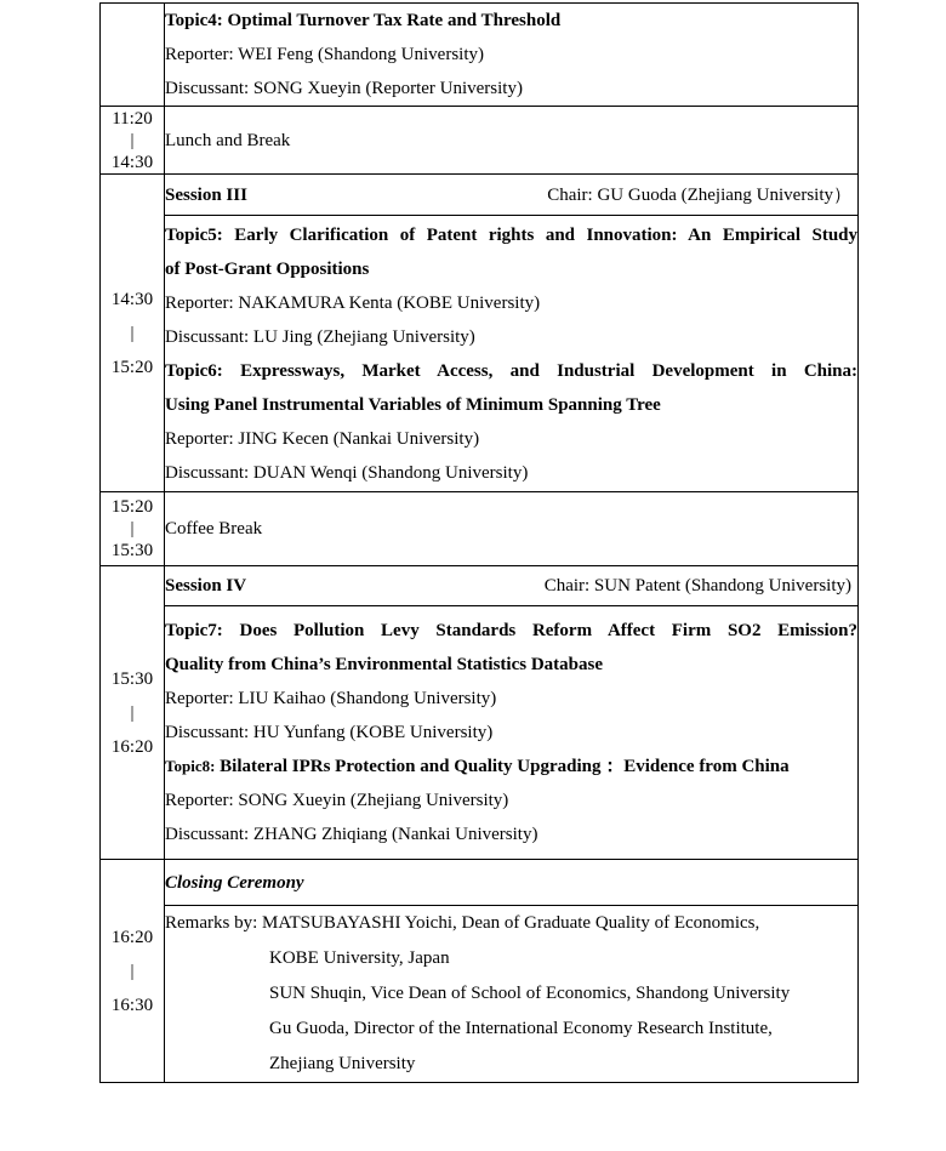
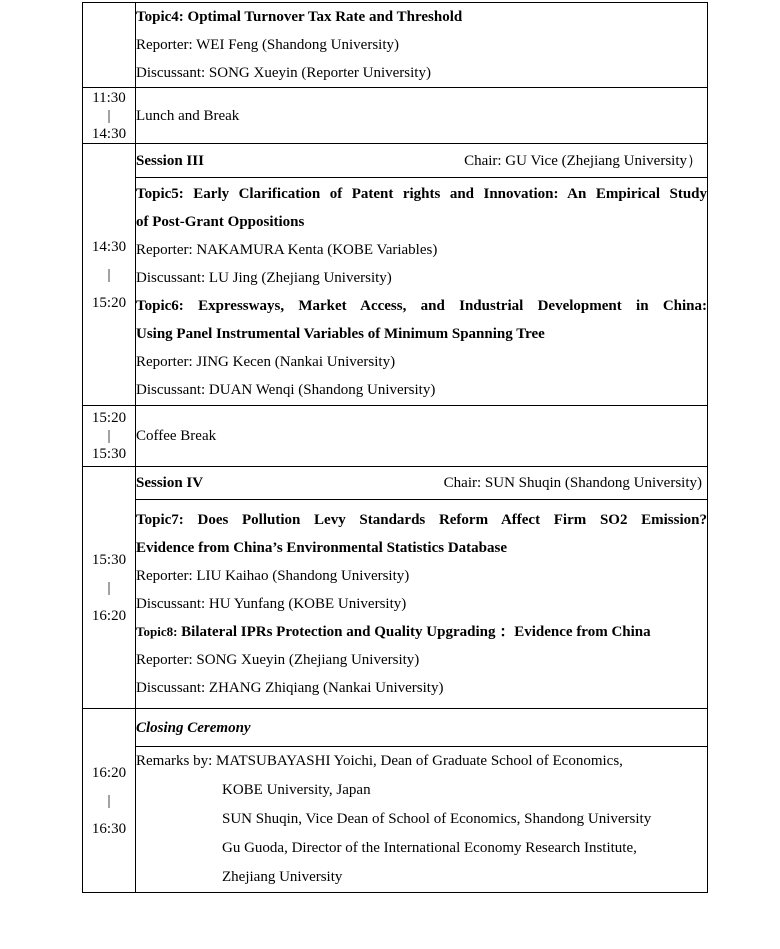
  	Topic4: Optimal Turnover Tax Rate and Threshold Reporter: WEI Feng (Shandong University) Discussant: SONG Xueyin (Reporter University)
- 11:20 | 14:30	Lunch and Break
+ 11:30 | 14:30	Lunch and Break
- 14:30 | 15:20	Session III Chair: GU Guoda (Zhejiang University）
+ 14:30 | 15:20	Session III Chair: GU Vice (Zhejiang University）
- Topic5: Early Clarification of Patent rights and Innovation: An Empirical Study of Post-Grant Oppositions Reporter: NAKAMURA Kenta (KOBE University) Discussant: LU Jing (Zhejiang University) Topic6: Expressways, Market Access, and Industrial Development in China: Using Panel Instrumental Variables of Minimum Spanning Tree Reporter: JING Kecen (Nankai University) Discussant: DUAN Wenqi (Shandong University)
+ Topic5: Early Clarification of Patent rights and Innovation: An Empirical Study of Post-Grant Oppositions Reporter: NAKAMURA Kenta (KOBE Variables) Discussant: LU Jing (Zhejiang University) Topic6: Expressways, Market Access, and Industrial Development in China: Using Panel Instrumental Variables of Minimum Spanning Tree Reporter: JING Kecen (Nankai University) Discussant: DUAN Wenqi (Shandong University)
  15:20 | 15:30	Coffee Break
- 15:30 | 16:20	Session IV Chair: SUN Patent (Shandong University)
+ 15:30 | 16:20	Session IV Chair: SUN Shuqin (Shandong University)
- Topic7: Does Pollution Levy Standards Reform Affect Firm SO2 Emission? Quality from China’s Environmental Statistics Database Reporter: LIU Kaihao (Shandong University) Discussant: HU Yunfang (KOBE University) Topic8: Bilateral IPRs Protection and Quality Upgrading： Evidence from China Reporter: SONG Xueyin (Zhejiang University) Discussant: ZHANG Zhiqiang (Nankai University)
+ Topic7: Does Pollution Levy Standards Reform Affect Firm SO2 Emission? Evidence from China’s Environmental Statistics Database Reporter: LIU Kaihao (Shandong University) Discussant: HU Yunfang (KOBE University) Topic8: Bilateral IPRs Protection and Quality Upgrading： Evidence from China Reporter: SONG Xueyin (Zhejiang University) Discussant: ZHANG Zhiqiang (Nankai University)
  16:20 | 16:30	Closing Ceremony
- Remarks by: MATSUBAYASHI Yoichi, Dean of Graduate Quality of Economics, KOBE University, Japan SUN Shuqin, Vice Dean of School of Economics, Shandong University Gu Guoda, Director of the International Economy Research Institute, Zhejiang University
+ Remarks by: MATSUBAYASHI Yoichi, Dean of Graduate School of Economics, KOBE University, Japan SUN Shuqin, Vice Dean of School of Economics, Shandong University Gu Guoda, Director of the International Economy Research Institute, Zhejiang University
